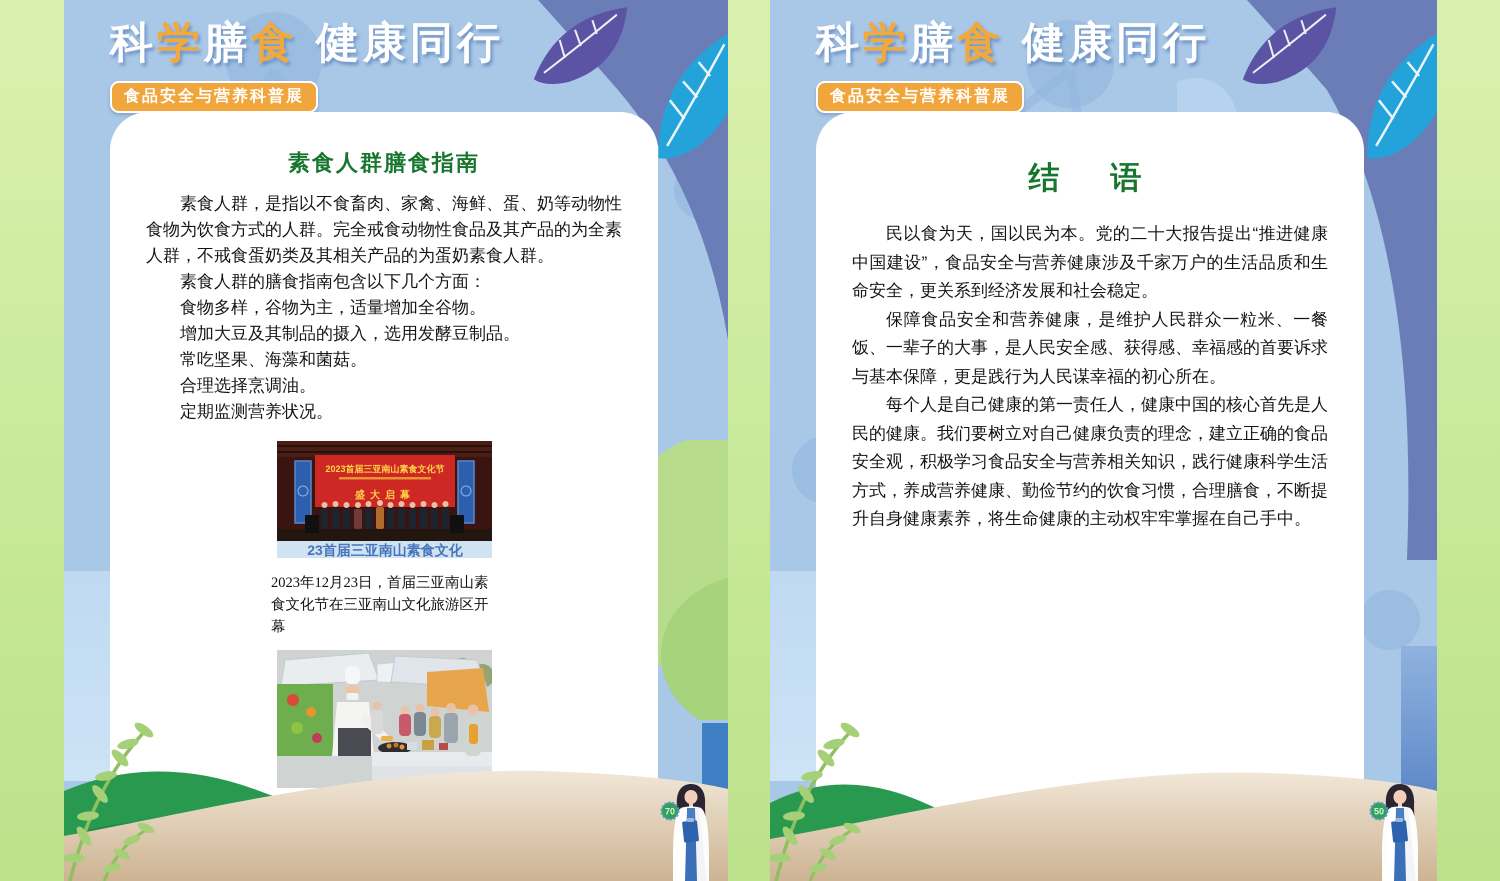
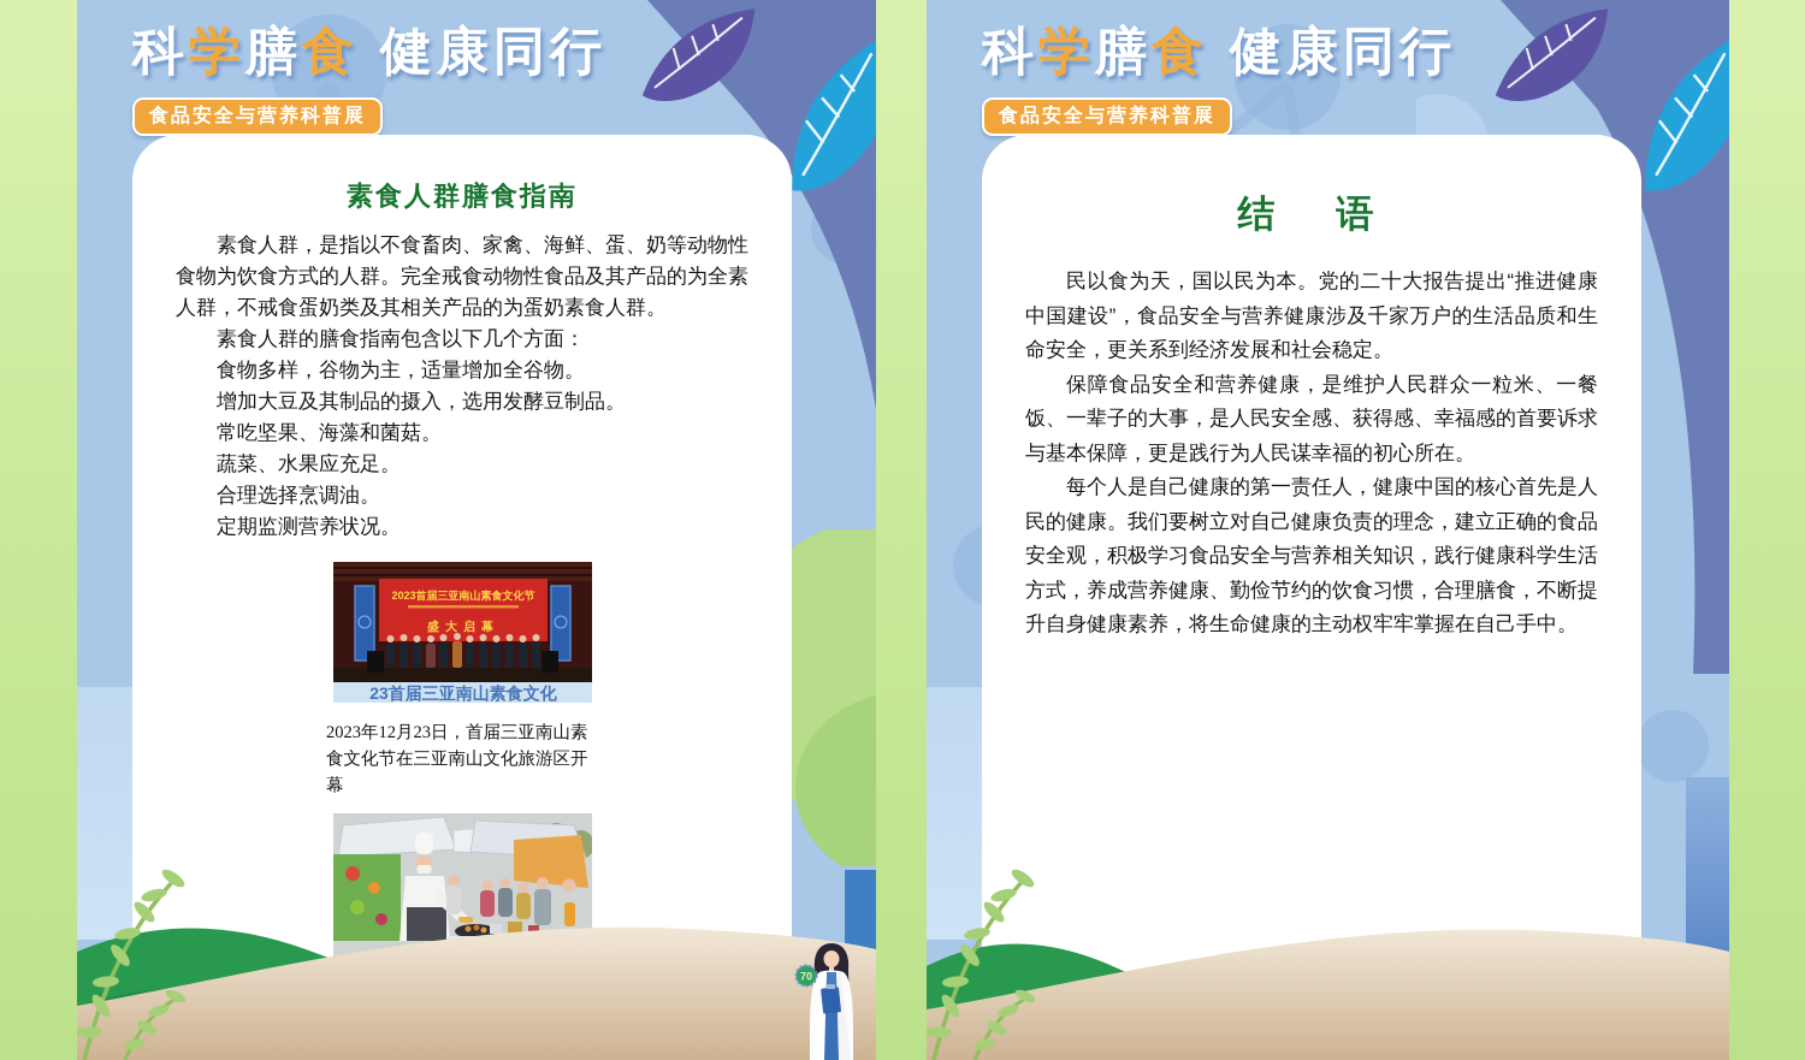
  科学膳食 健康同行
  食品安全与营养科普展
  素食人群膳食指南
  素食人群，是指以不食畜肉、家禽、海鲜、蛋、奶等动物性食物为饮食方式的人群。完全戒食动物性食品及其产品的为全素人群，不戒食蛋奶类及其相关产品的为蛋奶素食人群。
  素食人群的膳食指南包含以下几个方面：
  食物多样，谷物为主，适量增加全谷物。
  增加大豆及其制品的摄入，选用发酵豆制品。
  常吃坚果、海藻和菌菇。
+ 蔬菜、水果应充足。
  合理选择烹调油。
  定期监测营养状况。
  2023首届三亚南山素食文化节
  盛大启幕
  23首届三亚南山素食文化
  2023年12月23日，首届三亚南山素食文化节在三亚南山文化旅游区开幕
  70
  科学膳食 健康同行
  食品安全与营养科普展
  结 语
  民以食为天，国以民为本。党的二十大报告提出“推进健康中国建设”，食品安全与营养健康涉及千家万户的生活品质和生命安全，更关系到经济发展和社会稳定。
  保障食品安全和营养健康，是维护人民群众一粒米、一餐饭、一辈子的大事，是人民安全感、获得感、幸福感的首要诉求与基本保障，更是践行为人民谋幸福的初心所在。
  每个人是自己健康的第一责任人，健康中国的核心首先是人民的健康。我们要树立对自己健康负责的理念，建立正确的食品安全观，积极学习食品安全与营养相关知识，践行健康科学生活方式，养成营养健康、勤俭节约的饮食习惯，合理膳食，不断提升自身健康素养，将生命健康的主动权牢牢掌握在自己手中。
- 50
